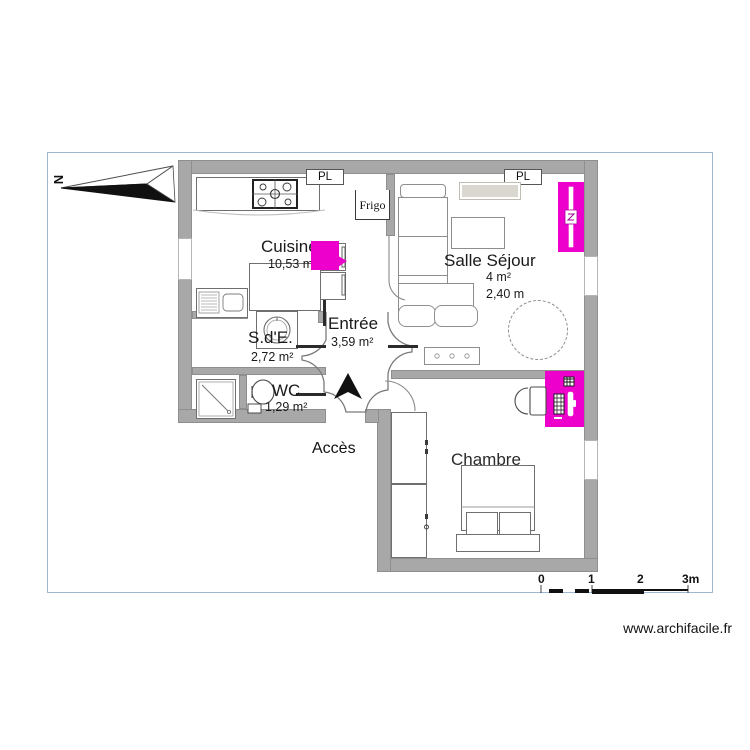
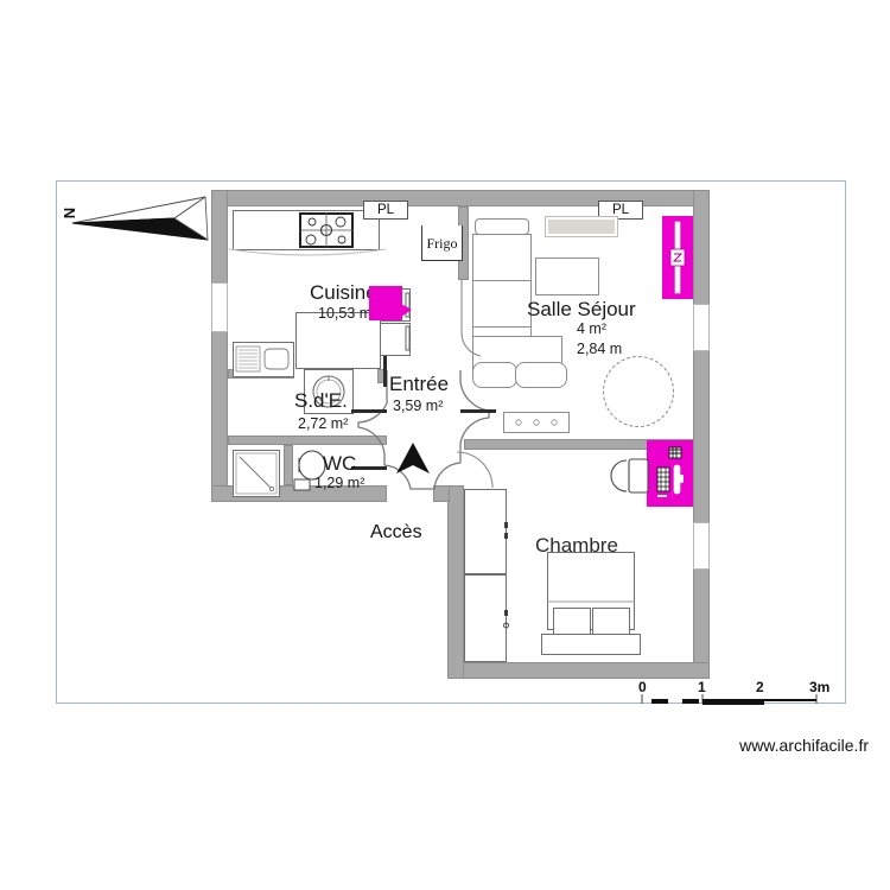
  PL
  PL
  Frigo
  Cuisin
  10,53 m
  Salle Séjour
  4 m²
- 2,40 m
+ 2,84 m
  Entrée
  3,59 m²
  S.d'E.
  2,72 m²
  WC
  1,29 m²
  Chambre
  Accès
  0
  1
  2
  3m
  www.archifacile.fr
